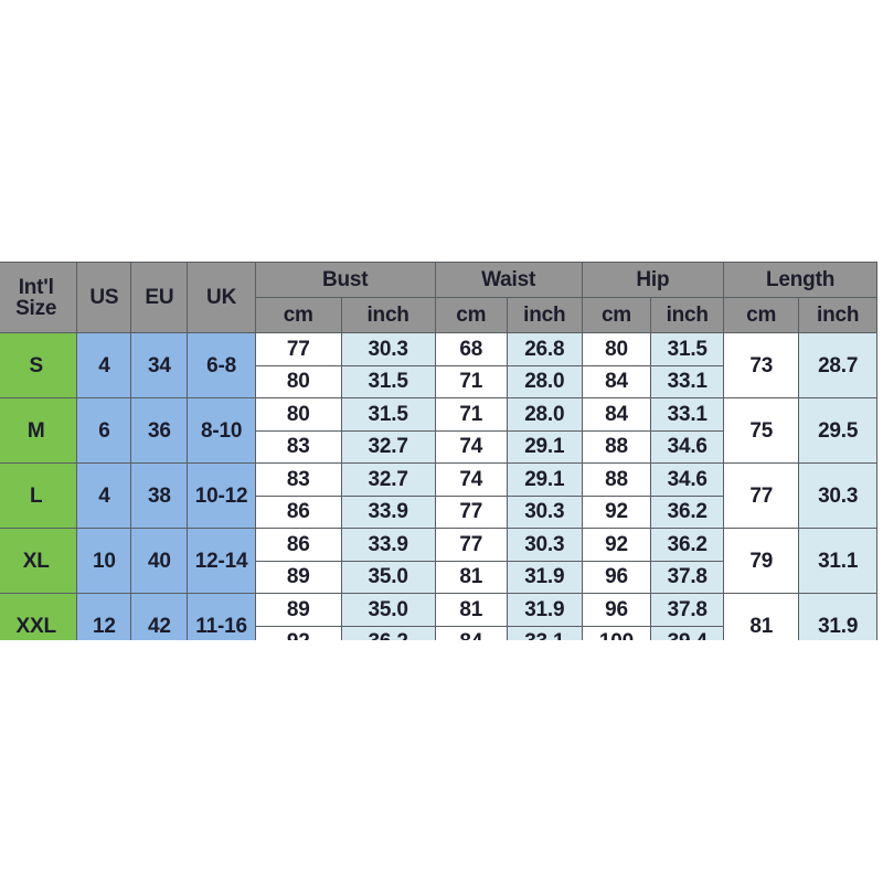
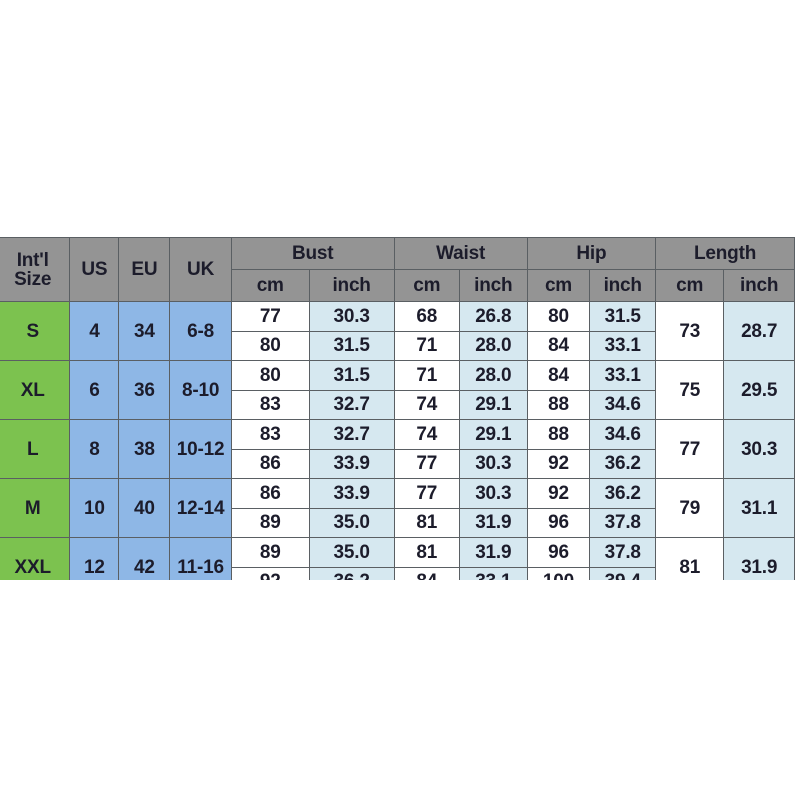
  Int'l Size	US	EU	UK	Bust	Waist	Hip	Length
  cm	inch	cm	inch	cm	inch	cm	inch
  S	4	34	6-8	77	30.3	68	26.8	80	31.5	73	28.7
  80	31.5	71	28.0	84	33.1
- M	6	36	8-10	80	31.5	71	28.0	84	33.1	75	29.5
+ XL	6	36	8-10	80	31.5	71	28.0	84	33.1	75	29.5
  83	32.7	74	29.1	88	34.6
- L	4	38	10-12	83	32.7	74	29.1	88	34.6	77	30.3
+ L	8	38	10-12	83	32.7	74	29.1	88	34.6	77	30.3
  86	33.9	77	30.3	92	36.2
- XL	10	40	12-14	86	33.9	77	30.3	92	36.2	79	31.1
+ M	10	40	12-14	86	33.9	77	30.3	92	36.2	79	31.1
  89	35.0	81	31.9	96	37.8
  XXL	12	42	11-16	89	35.0	81	31.9	96	37.8	81	31.9
